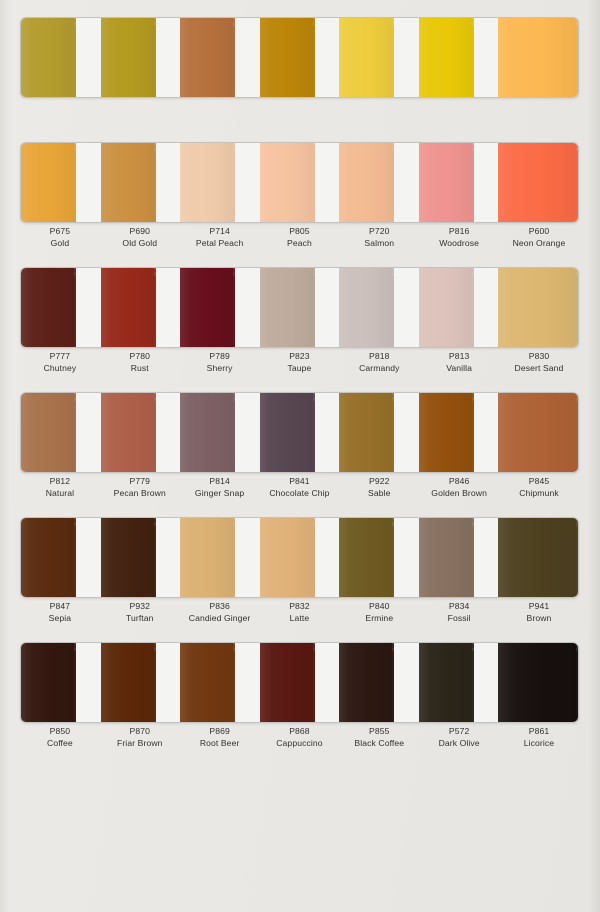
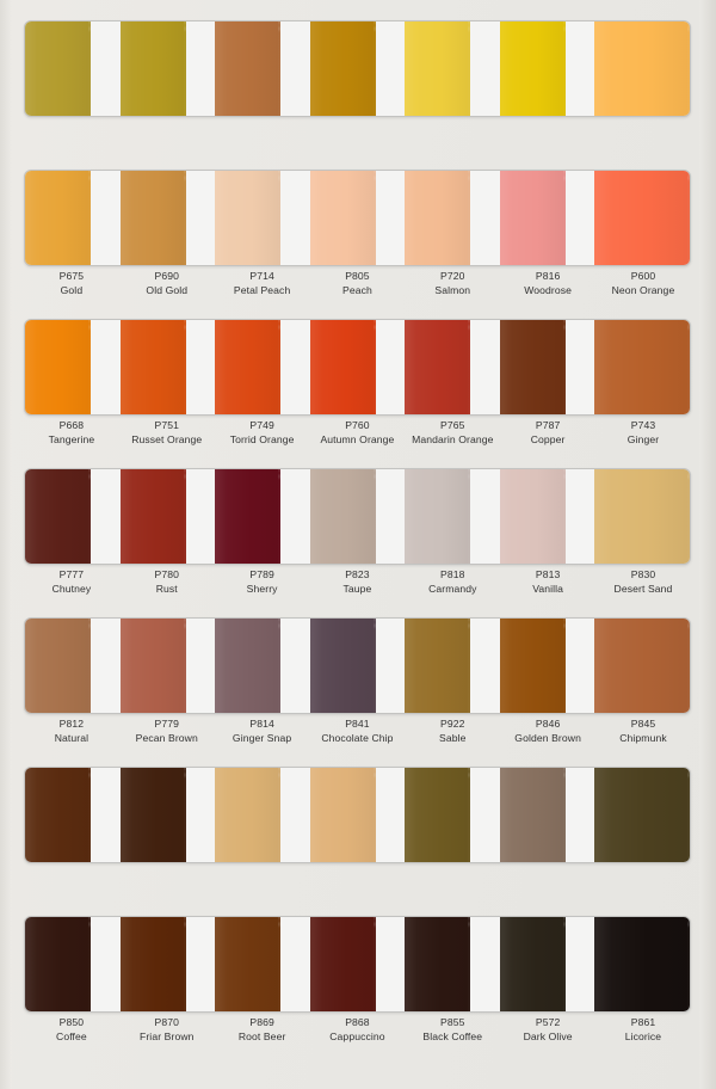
  P675
  Gold
  P690
  Old Gold
  P714
  Petal Peach
  P805
  Peach
  P720
  Salmon
  P816
  Woodrose
  P600
  Neon Orange
+ P668
+ Tangerine
+ P751
+ Russet Orange
+ P749
+ Torrid Orange
+ P760
+ Autumn Orange
+ P765
+ Mandarin Orange
+ P787
+ Copper
+ P743
+ Ginger
  P777
  Chutney
  P780
  Rust
  P789
  Sherry
  P823
  Taupe
  P818
  Carmandy
  P813
  Vanilla
  P830
  Desert Sand
  P812
  Natural
  P779
  Pecan Brown
  P814
  Ginger Snap
  P841
  Chocolate Chip
  P922
  Sable
  P846
  Golden Brown
  P845
  Chipmunk
- P847
- Sepia
- P932
- Turftan
- P836
- Candied Ginger
- P832
- Latte
- P840
- Ermine
- P834
- Fossil
- P941
- Brown
  P850
  Coffee
  P870
  Friar Brown
  P869
  Root Beer
  P868
  Cappuccino
  P855
  Black Coffee
  P572
  Dark Olive
  P861
  Licorice
